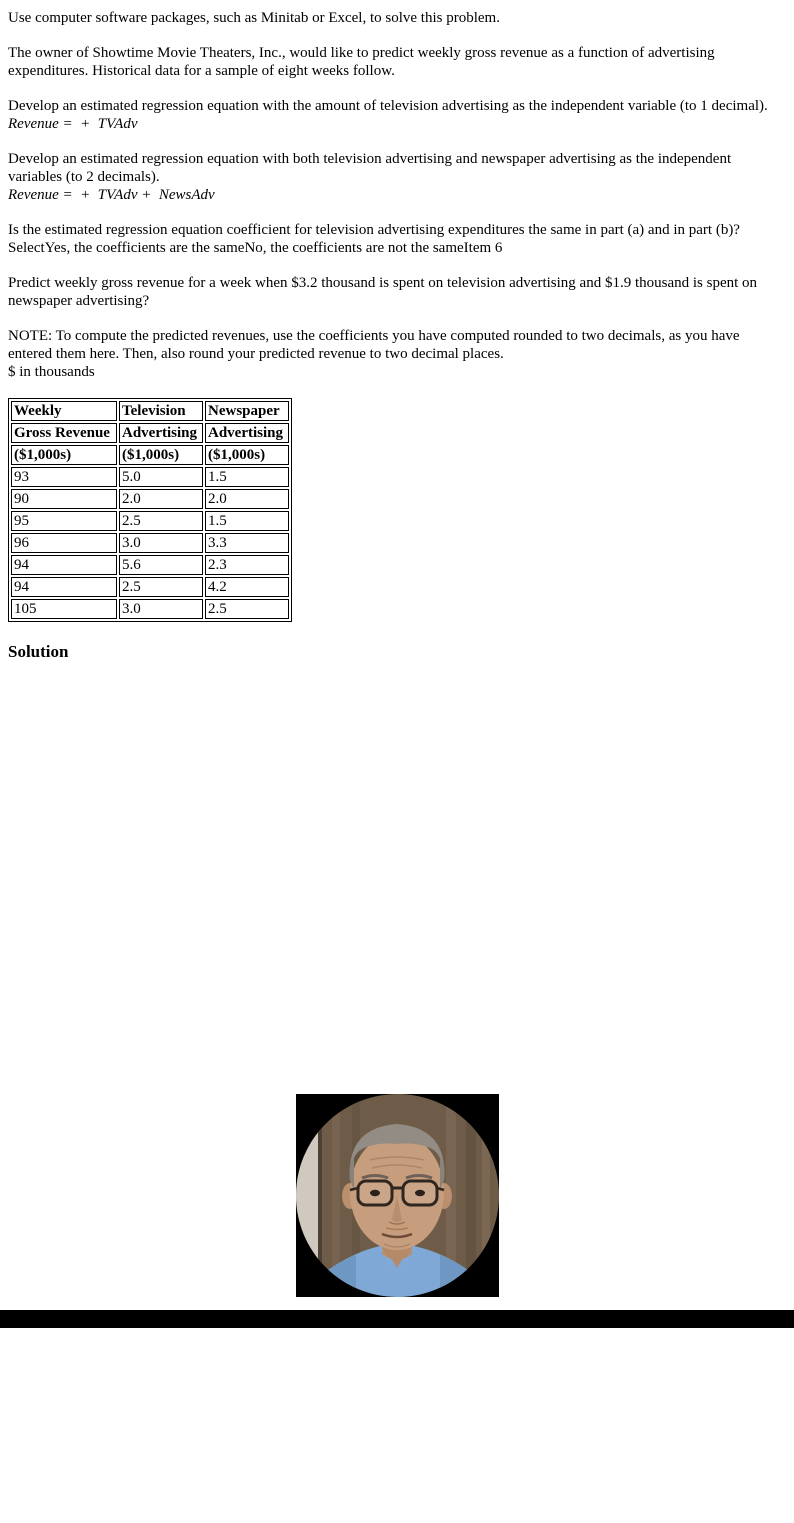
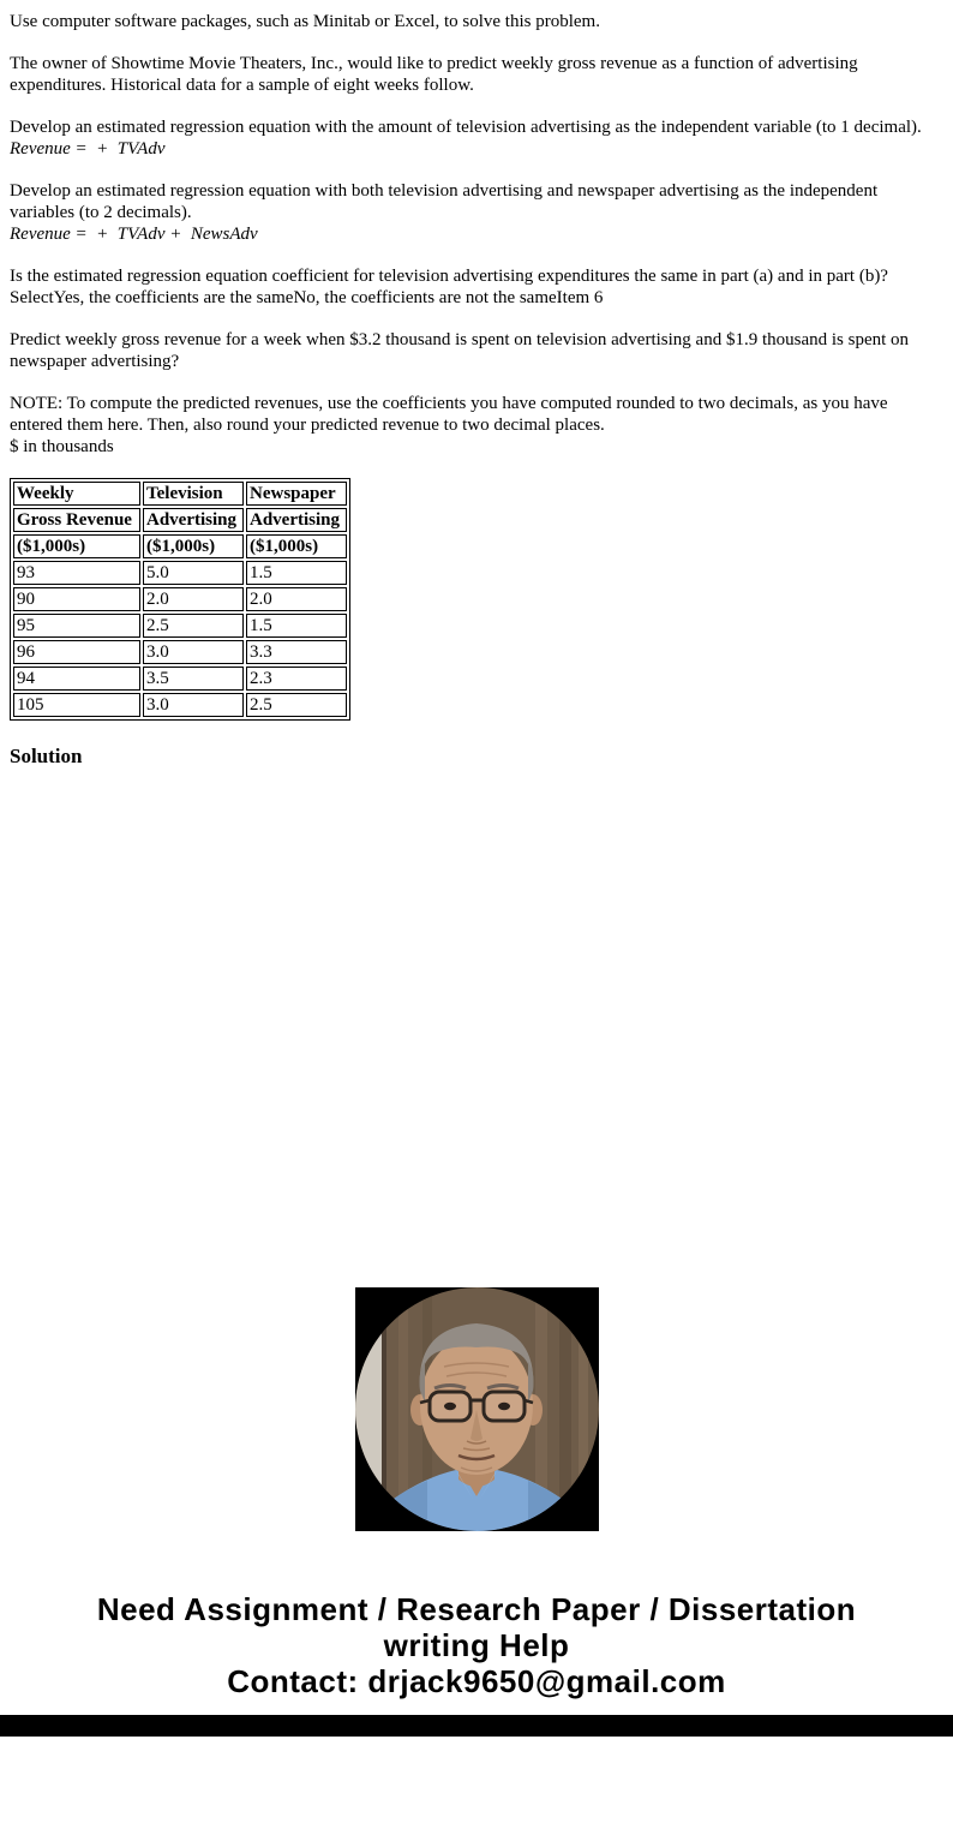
  Use computer software packages, such as Minitab or Excel, to solve this problem.
  The owner of Showtime Movie Theaters, Inc., would like to predict weekly gross revenue as a function of advertising expenditures. Historical data for a sample of eight weeks follow.
  Develop an estimated regression equation with the amount of television advertising as the independent variable (to 1 decimal).
  Revenue = + TVAdv
  Develop an estimated regression equation with both television advertising and newspaper advertising as the independent variables (to 2 decimals).
  Revenue = + TVAdv + NewsAdv
  Is the estimated regression equation coefficient for television advertising expenditures the same in part (a) and in part (b)?
  SelectYes, the coefficients are the sameNo, the coefficients are not the sameItem 6
  Predict weekly gross revenue for a week when $3.2 thousand is spent on television advertising and $1.9 thousand is spent on newspaper advertising?
  NOTE: To compute the predicted revenues, use the coefficients you have computed rounded to two decimals, as you have entered them here. Then, also round your predicted revenue to two decimal places.
  $ in thousands
  Weekly	Television	Newspaper
  Gross Revenue	Advertising	Advertising
  ($1,000s)	($1,000s)	($1,000s)
  93	5.0	1.5
  90	2.0	2.0
  95	2.5	1.5
  96	3.0	3.3
- 94	5.6	2.3
+ 94	3.5	2.3
- 94	2.5	4.2
  105	3.0	2.5
  Solution
+ Need Assignment / Research Paper / Dissertation
+ writing Help
+ Contact: drjack9650@gmail.com
